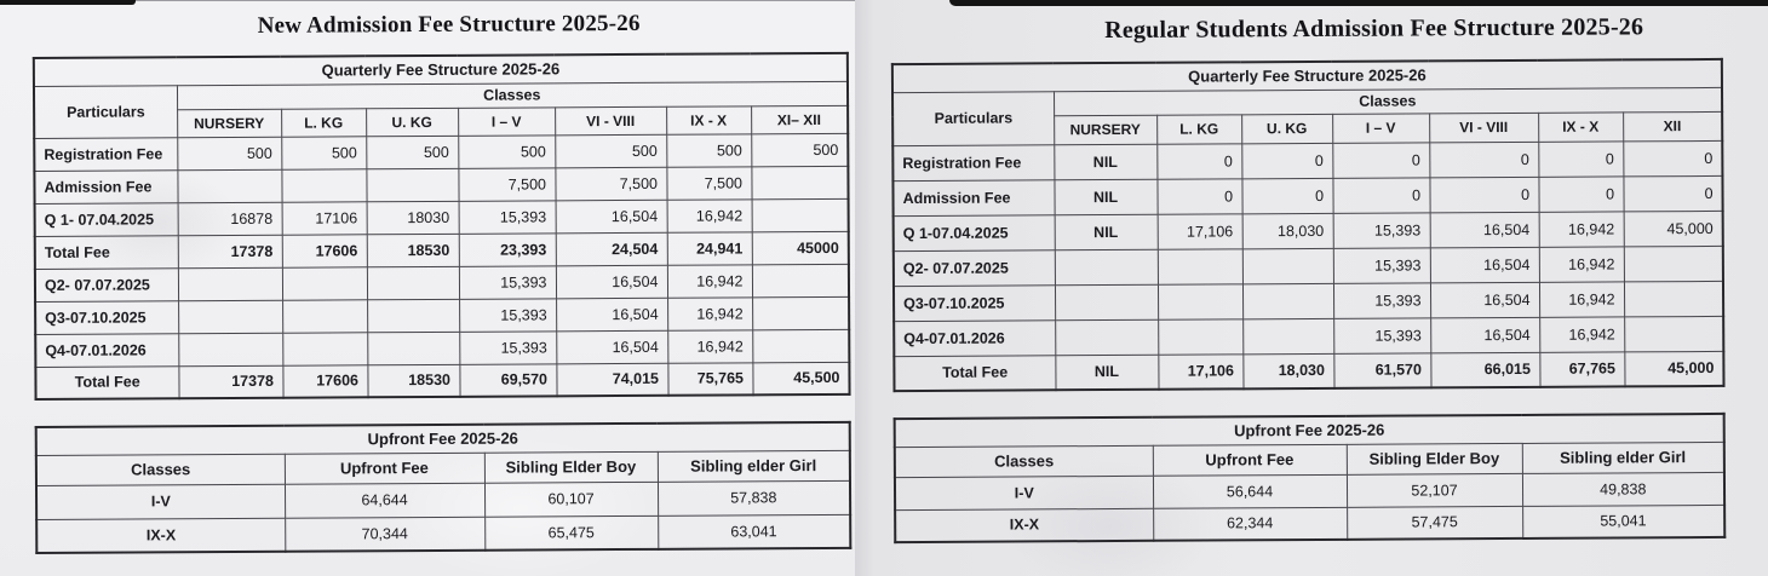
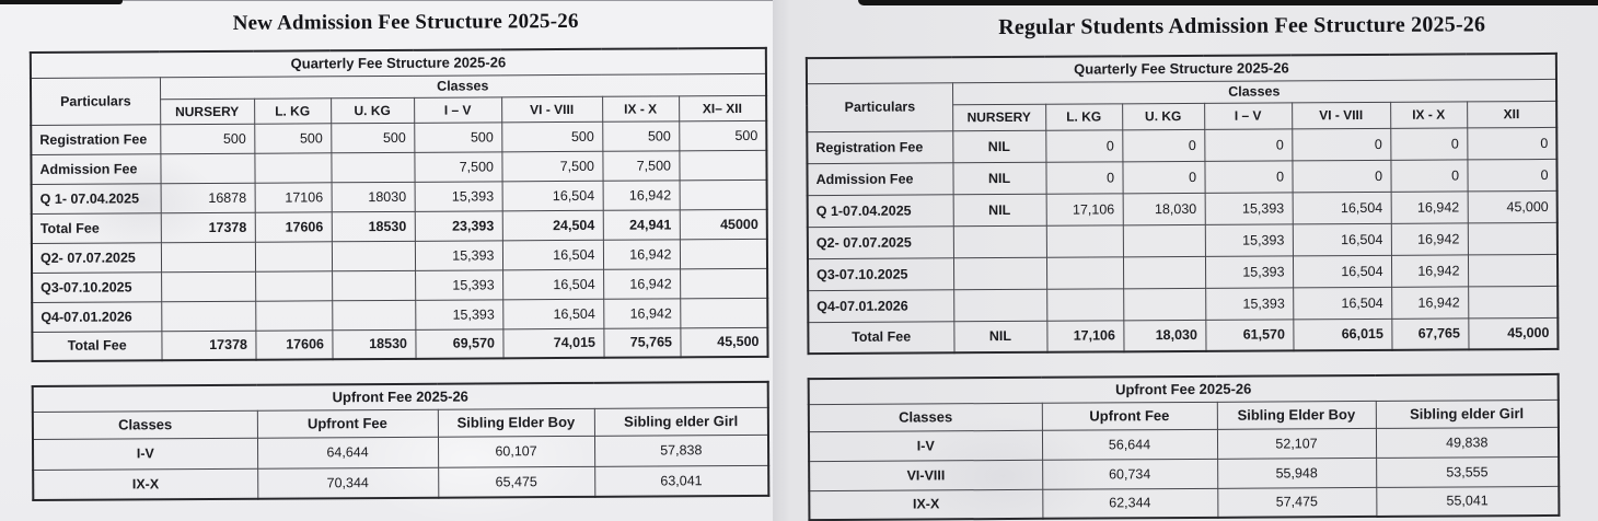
  New Admission Fee Structure 2025-26
  Quarterly Fee Structure 2025-26
  Particulars	Classes
  NURSERY	L. KG	U. KG	I – V	VI - VIII	IX - X	XI– XII
  Registration Fee	500	500	500	500	500	500	500
  Admission Fee				7,500	7,500	7,500
  Q 1- 07.04.2025	16878	17106	18030	15,393	16,504	16,942
  Total Fee	17378	17606	18530	23,393	24,504	24,941	45000
  Q2- 07.07.2025				15,393	16,504	16,942
  Q3-07.10.2025				15,393	16,504	16,942
  Q4-07.01.2026				15,393	16,504	16,942
  Total Fee	17378	17606	18530	69,570	74,015	75,765	45,500
  Upfront Fee 2025-26
  Classes	Upfront Fee	Sibling Elder Boy	Sibling elder Girl
  I-V	64,644	60,107	57,838
  IX-X	70,344	65,475	63,041
  Regular Students Admission Fee Structure 2025-26
  Quarterly Fee Structure 2025-26
  Particulars	Classes
  NURSERY	L. KG	U. KG	I – V	VI - VIII	IX - X	XII
  Registration Fee	NIL	0	0	0	0	0	0
  Admission Fee	NIL	0	0	0	0	0	0
  Q 1-07.04.2025	NIL	17,106	18,030	15,393	16,504	16,942	45,000
  Q2- 07.07.2025				15,393	16,504	16,942
  Q3-07.10.2025				15,393	16,504	16,942
  Q4-07.01.2026				15,393	16,504	16,942
  Total Fee	NIL	17,106	18,030	61,570	66,015	67,765	45,000
  Upfront Fee 2025-26
  Classes	Upfront Fee	Sibling Elder Boy	Sibling elder Girl
  I-V	56,644	52,107	49,838
+ VI-VIII	60,734	55,948	53,555
  IX-X	62,344	57,475	55,041
